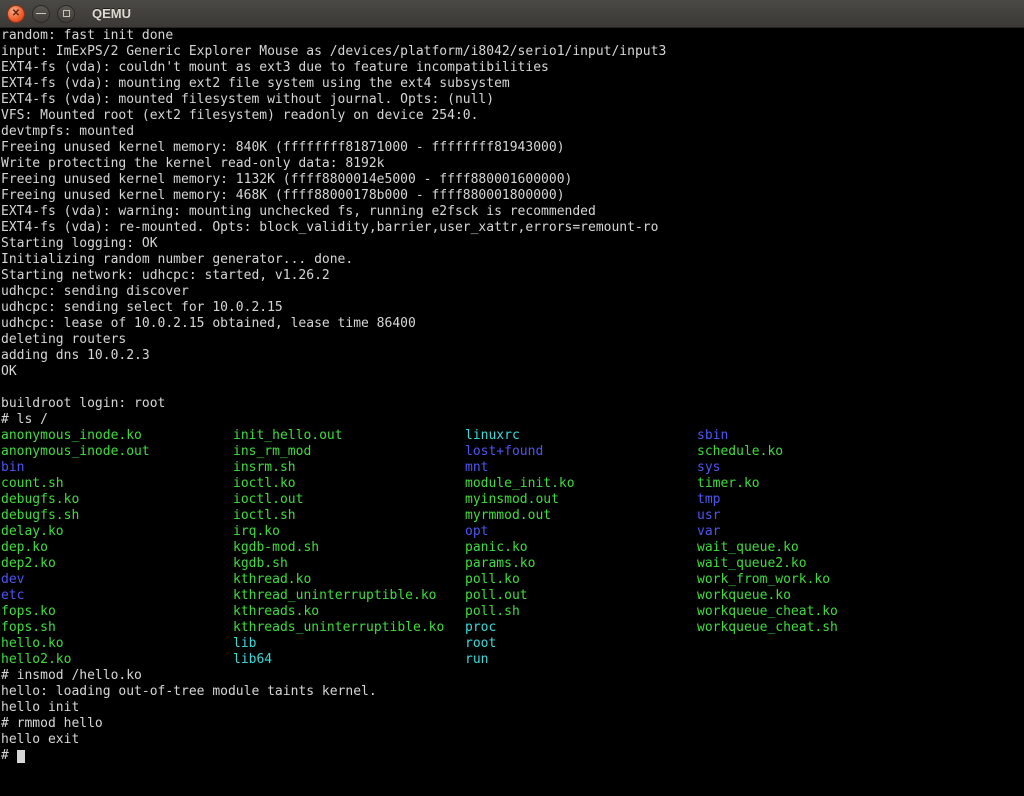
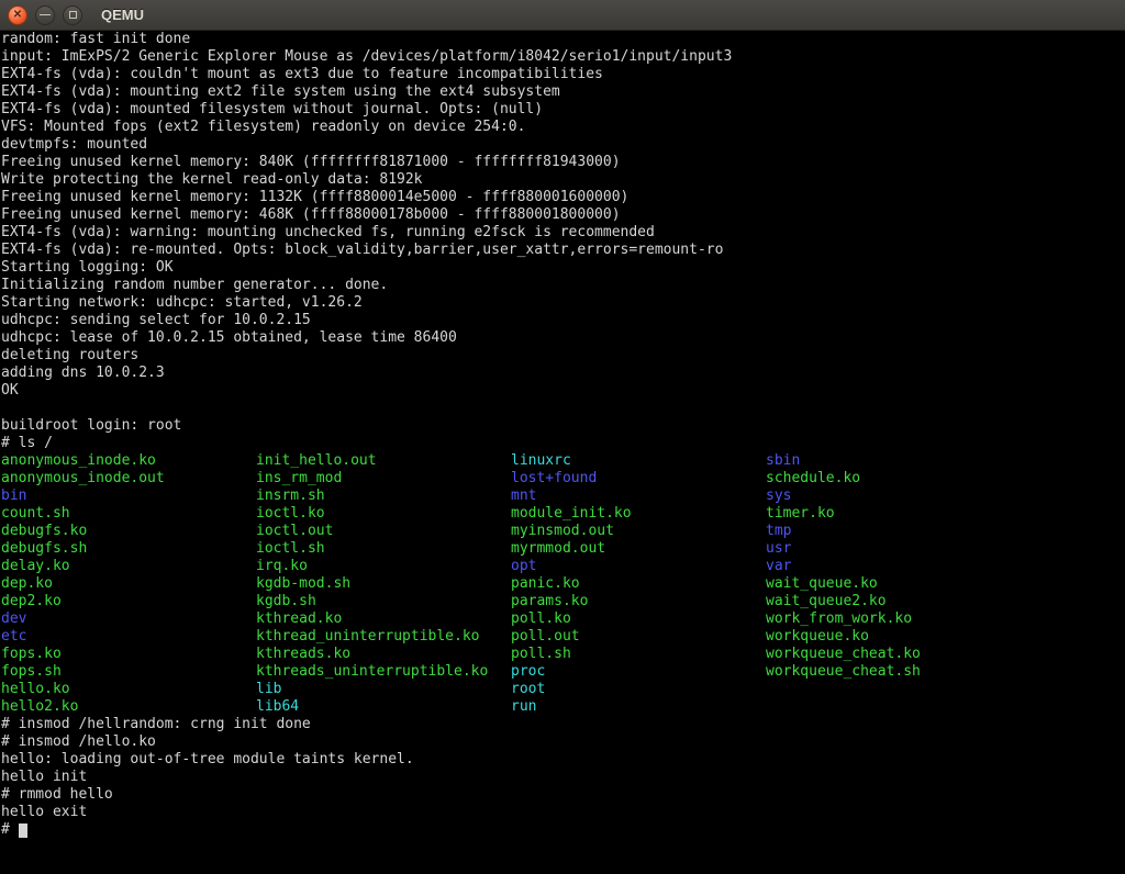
  ✕
  —
  QEMU
  random: fast init done
  input: ImExPS/2 Generic Explorer Mouse as /devices/platform/i8042/serio1/input/input3
  EXT4-fs (vda): couldn't mount as ext3 due to feature incompatibilities
  EXT4-fs (vda): mounting ext2 file system using the ext4 subsystem
  EXT4-fs (vda): mounted filesystem without journal. Opts: (null)
- VFS: Mounted root (ext2 filesystem) readonly on device 254:0.
+ VFS: Mounted fops (ext2 filesystem) readonly on device 254:0.
  devtmpfs: mounted
  Freeing unused kernel memory: 840K (ffffffff81871000 - ffffffff81943000)
  Write protecting the kernel read-only data: 8192k
  Freeing unused kernel memory: 1132K (ffff8800014e5000 - ffff880001600000)
  Freeing unused kernel memory: 468K (ffff88000178b000 - ffff880001800000)
  EXT4-fs (vda): warning: mounting unchecked fs, running e2fsck is recommended
  EXT4-fs (vda): re-mounted. Opts: block_validity,barrier,user_xattr,errors=remount-ro
  Starting logging: OK
  Initializing random number generator... done.
  Starting network: udhcpc: started, v1.26.2
- udhcpc: sending discover
  udhcpc: sending select for 10.0.2.15
  udhcpc: lease of 10.0.2.15 obtained, lease time 86400
  deleting routers
  adding dns 10.0.2.3
  OK
  buildroot login: root
  # ls /
  anonymous_inode.ko init_hello.out linuxrc sbin
  anonymous_inode.out ins_rm_mod lost+found schedule.ko
  bin insrm.sh mnt sys
  count.sh ioctl.ko module_init.ko timer.ko
  debugfs.ko ioctl.out myinsmod.out tmp
  debugfs.sh ioctl.sh myrmmod.out usr
  delay.ko irq.ko opt var
  dep.ko kgdb-mod.sh panic.ko wait_queue.ko
  dep2.ko kgdb.sh params.ko wait_queue2.ko
  dev kthread.ko poll.ko work_from_work.ko
  etc kthread_uninterruptible.ko poll.out workqueue.ko
  fops.ko kthreads.ko poll.sh workqueue_cheat.ko
  fops.sh kthreads_uninterruptible.ko proc workqueue_cheat.sh
  hello.ko lib root
  hello2.ko lib64 run
+ # insmod /hellrandom: crng init done
  # insmod /hello.ko
  hello: loading out-of-tree module taints kernel.
  hello init
  # rmmod hello
  hello exit
  #
